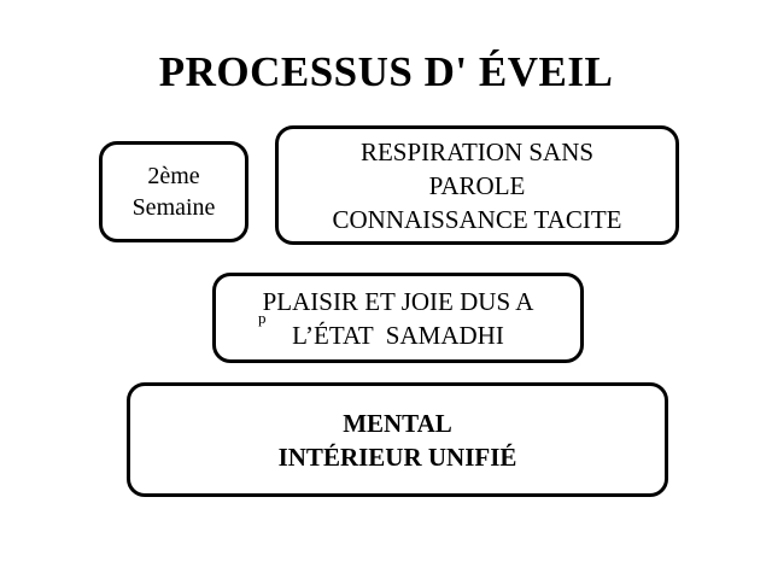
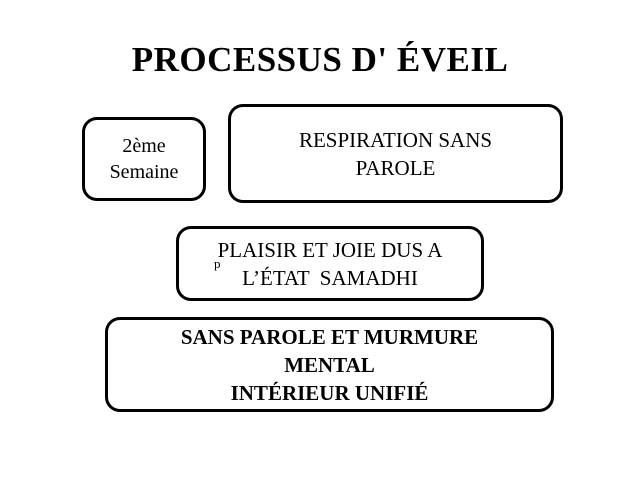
  PROCESSUS D' ÉVEIL
  2ème
  Semaine
  RESPIRATION SANS
  PAROLE
- CONNAISSANCE TACITE
  PLAISIR ET JOIE DUS A
  L’ÉTAT SAMADHI
  p
+ SANS PAROLE ET MURMURE
  MENTAL
  INTÉRIEUR UNIFIÉ
